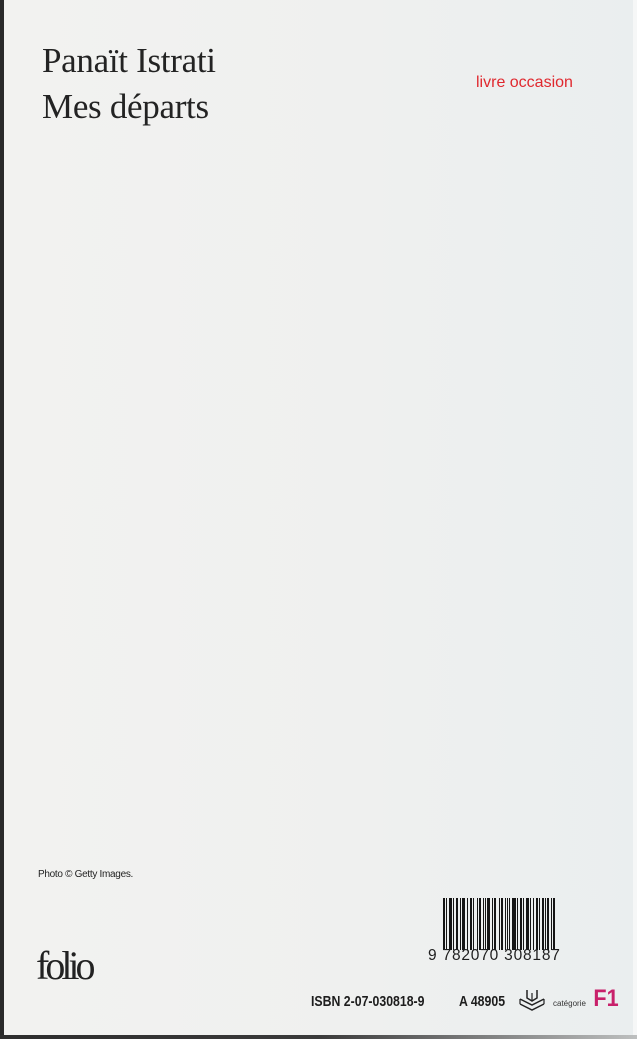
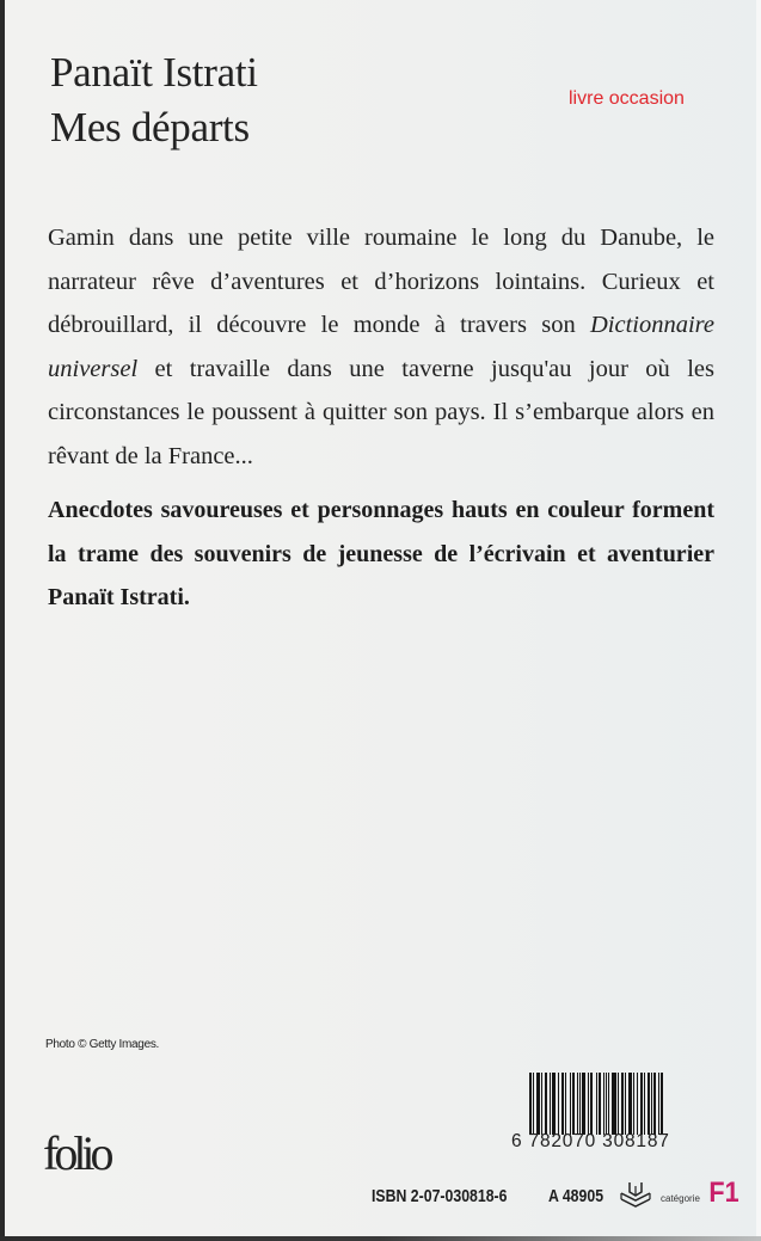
  Panaït Istrati
  Mes départs
  livre occasion
+ Gamin dans une petite ville roumaine le long du Danube, le narrateur rêve d’aventures et d’horizons lointains. Curieux et débrouillard, il découvre le monde à travers son Dictionnaire universel et travaille dans une taverne jusqu'au jour où les circonstances le poussent à quitter son pays. Il s’embarque alors en rêvant de la France...
+ Anecdotes savoureuses et personnages hauts en couleur forment la trame des souvenirs de jeunesse de l’écrivain et aventurier Panaït Istrati.
  Photo © Getty Images.
  folio
- 9 782070 308187
+ 6 782070 308187
- ISBN 2-07-030818-9
+ ISBN 2-07-030818-6
  A 48905
  catégorie
  F1
